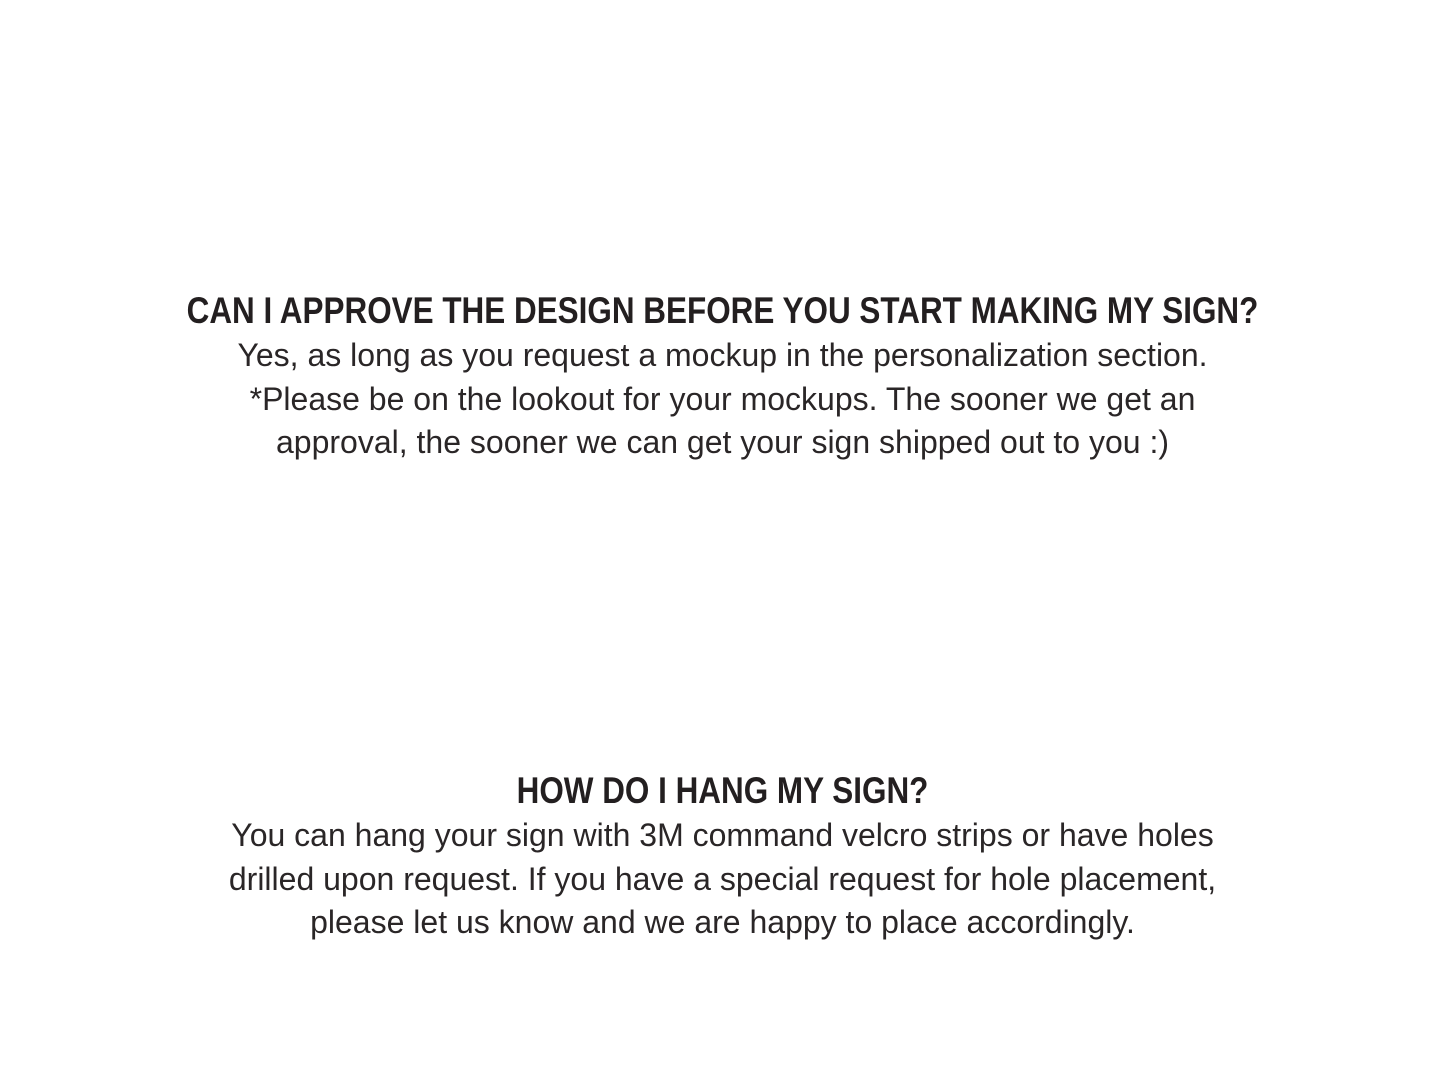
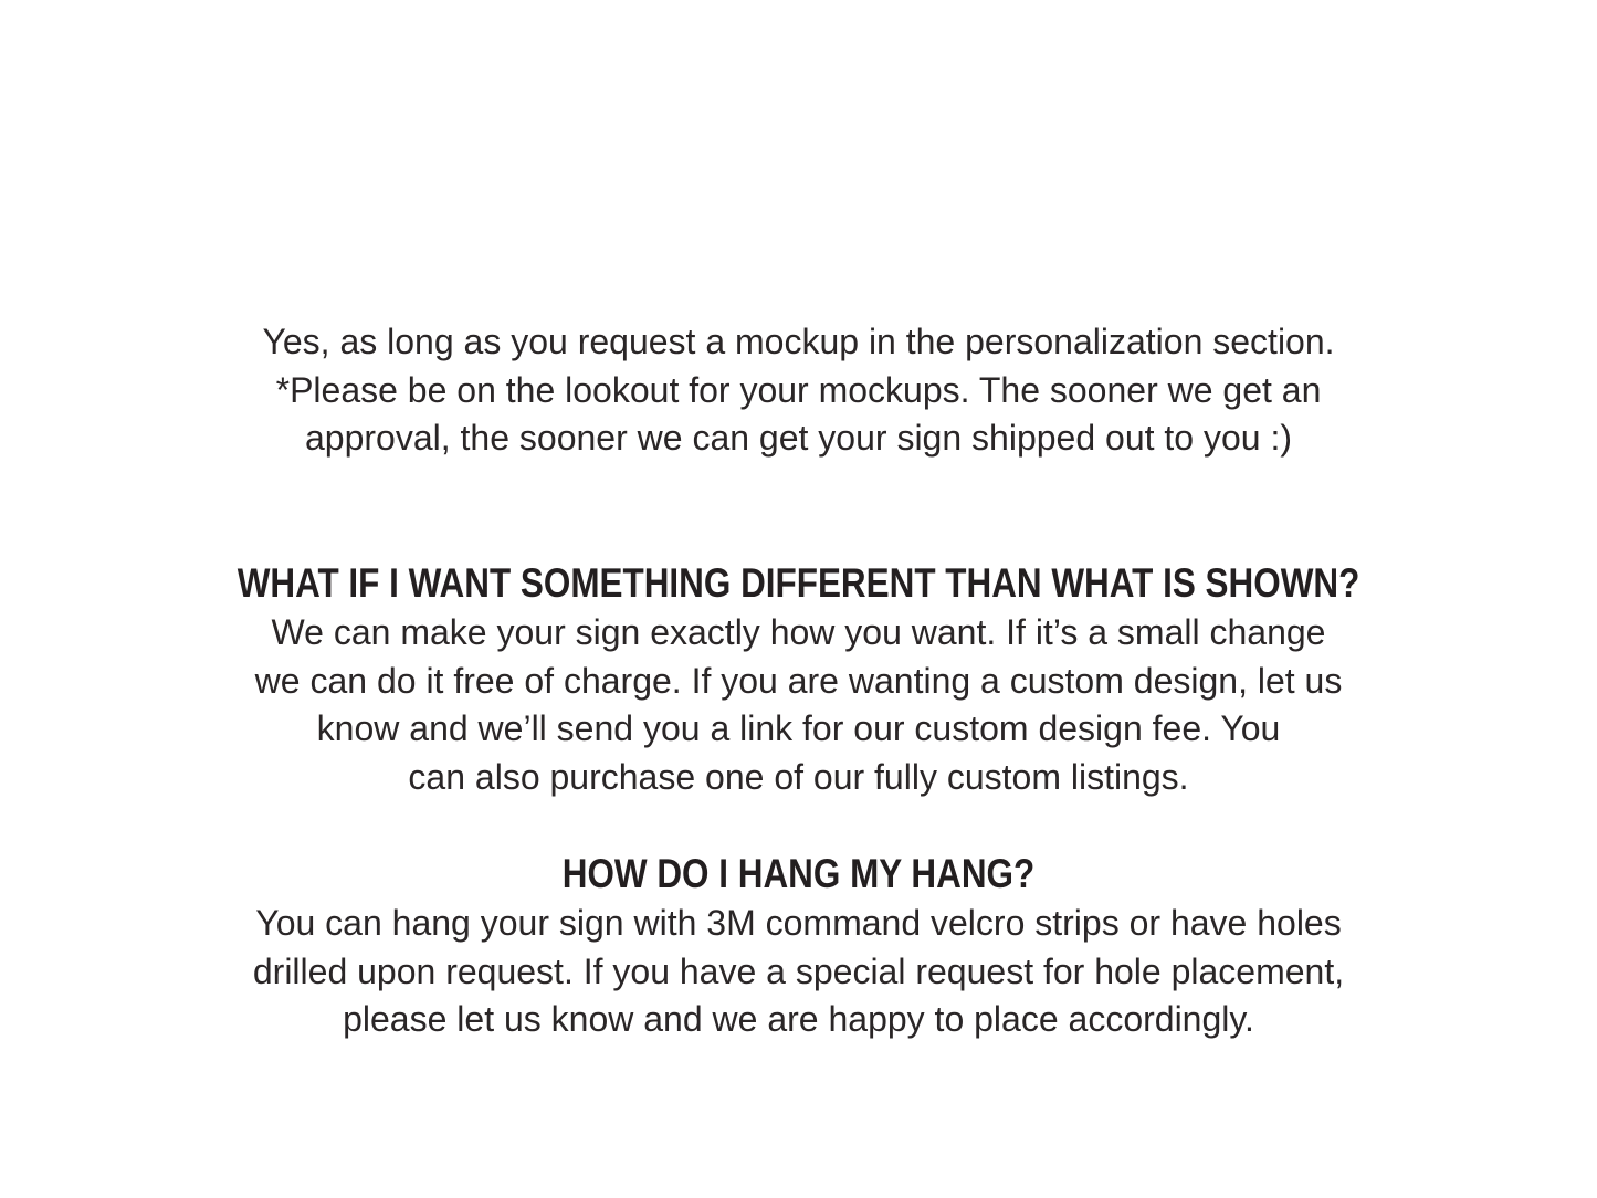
- CAN I APPROVE THE DESIGN BEFORE YOU START MAKING MY SIGN?
  Yes, as long as you request a mockup in the personalization section.
  *Please be on the lookout for your mockups. The sooner we get an
  approval, the sooner we can get your sign shipped out to you :)
+ WHAT IF I WANT SOMETHING DIFFERENT THAN WHAT IS SHOWN?
+ We can make your sign exactly how you want. If it’s a small change
+ we can do it free of charge. If you are wanting a custom design, let us
+ know and we’ll send you a link for our custom design fee. You
+ can also purchase one of our fully custom listings.
- HOW DO I HANG MY SIGN?
+ HOW DO I HANG MY HANG?
  You can hang your sign with 3M command velcro strips or have holes
  drilled upon request. If you have a special request for hole placement,
  please let us know and we are happy to place accordingly.
